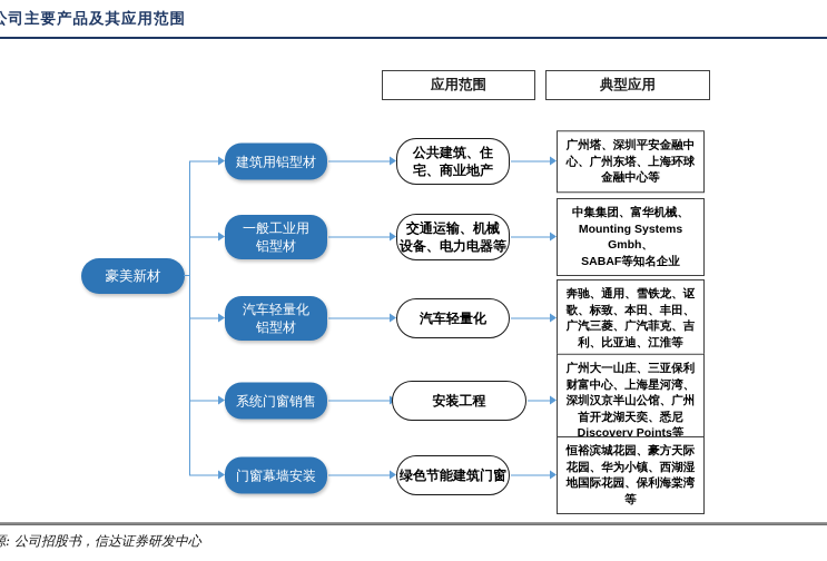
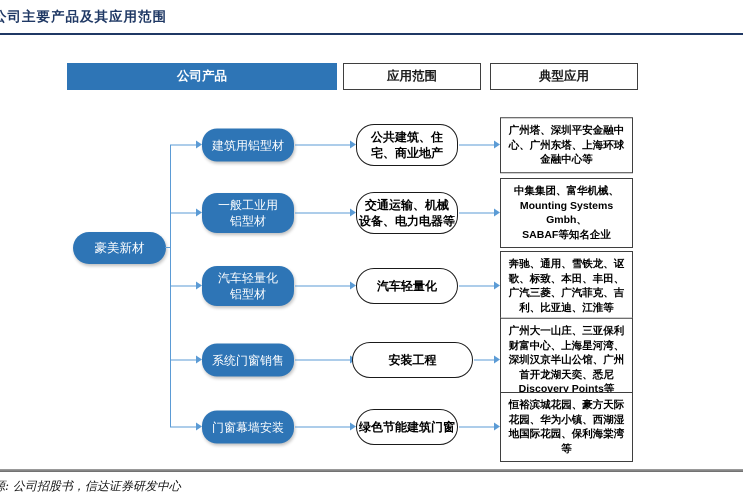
  公司主要产品及其应用范围
+ 公司产品
  应用范围
  典型应用
  豪美新材
  建筑用铝型材
  公共建筑、住
  宅、商业地产
  广州塔、深圳平安金融中
  心、广州东塔、上海环球
  金融中心等
  一般工业用
  铝型材
  交通运输、机械
  设备、电力电器等
  中集集团、富华机械、
  Mounting Systems Gmbh、
  SABAF等知名企业
  汽车轻量化
  铝型材
  汽车轻量化
  奔驰、通用、雪铁龙、讴
  歌、标致、本田、丰田、
  广汽三菱、广汽菲克、吉
  利、比亚迪、江淮等
  系统门窗销售
  安装工程
  广州大一山庄、三亚保利
  财富中心、上海星河湾、
  深圳汉京半山公馆、广州
  首开龙湖天奕、悉尼
  Discovery Points等
  门窗幕墙安装
  绿色节能建筑门窗
  恒裕滨城花园、豪方天际
  花园、华为小镇、西湖湿
  地国际花园、保利海棠湾
  等
  : 公司招股书，信达证券研发中心
